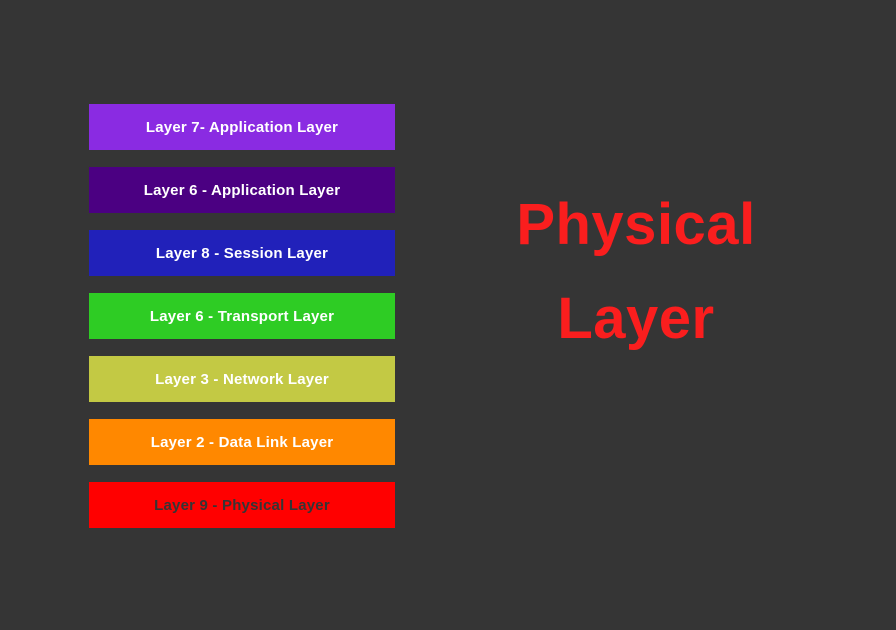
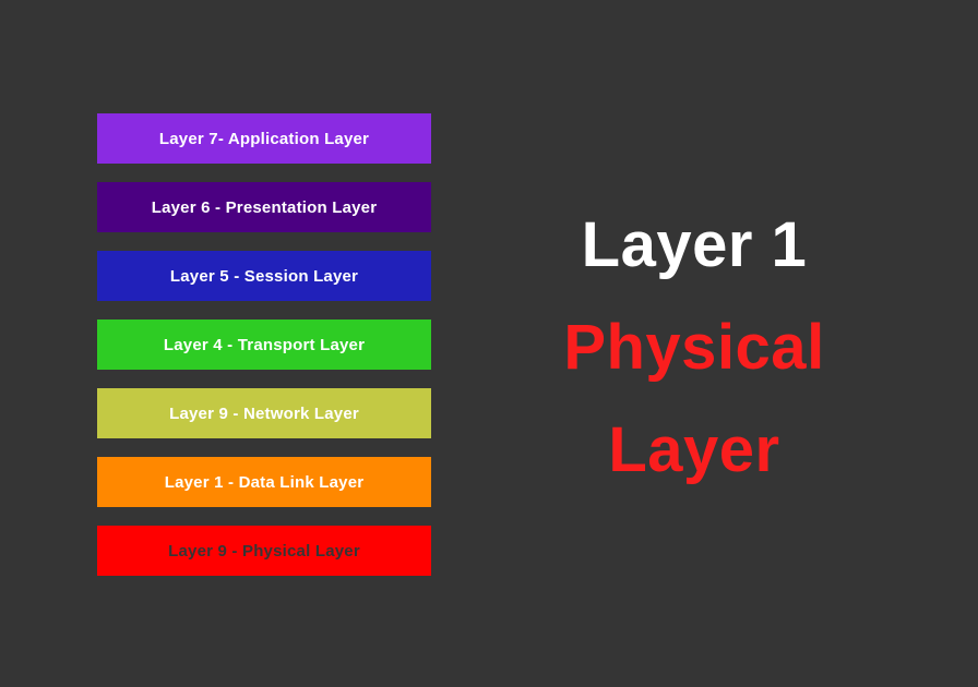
  Layer 7- Application Layer
- Layer 6 - Application Layer
+ Layer 6 - Presentation Layer
- Layer 8 - Session Layer
+ Layer 5 - Session Layer
- Layer 6 - Transport Layer
+ Layer 4 - Transport Layer
- Layer 3 - Network Layer
+ Layer 9 - Network Layer
- Layer 2 - Data Link Layer
+ Layer 1 - Data Link Layer
  Layer 9 - Physical Layer
+ Layer 1
  Physical
  Layer
